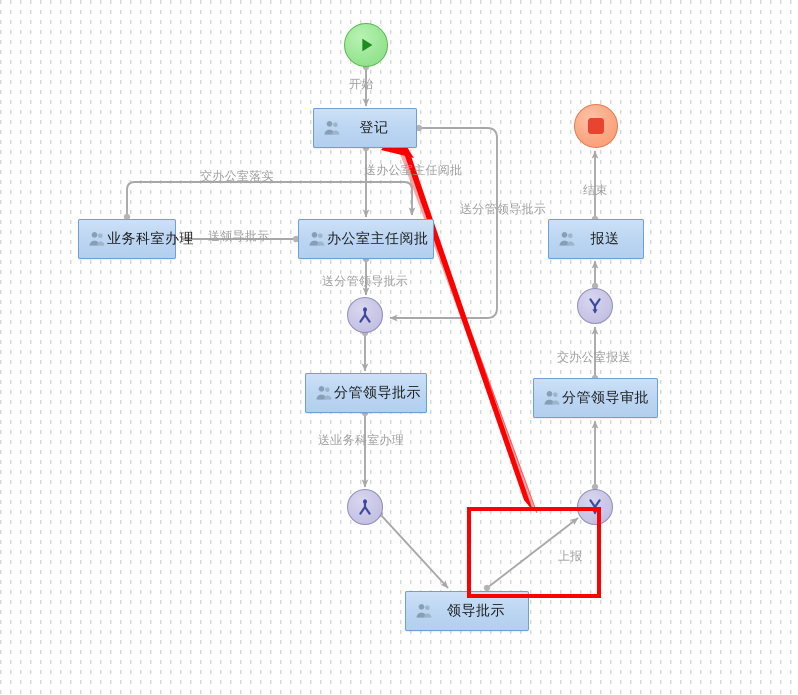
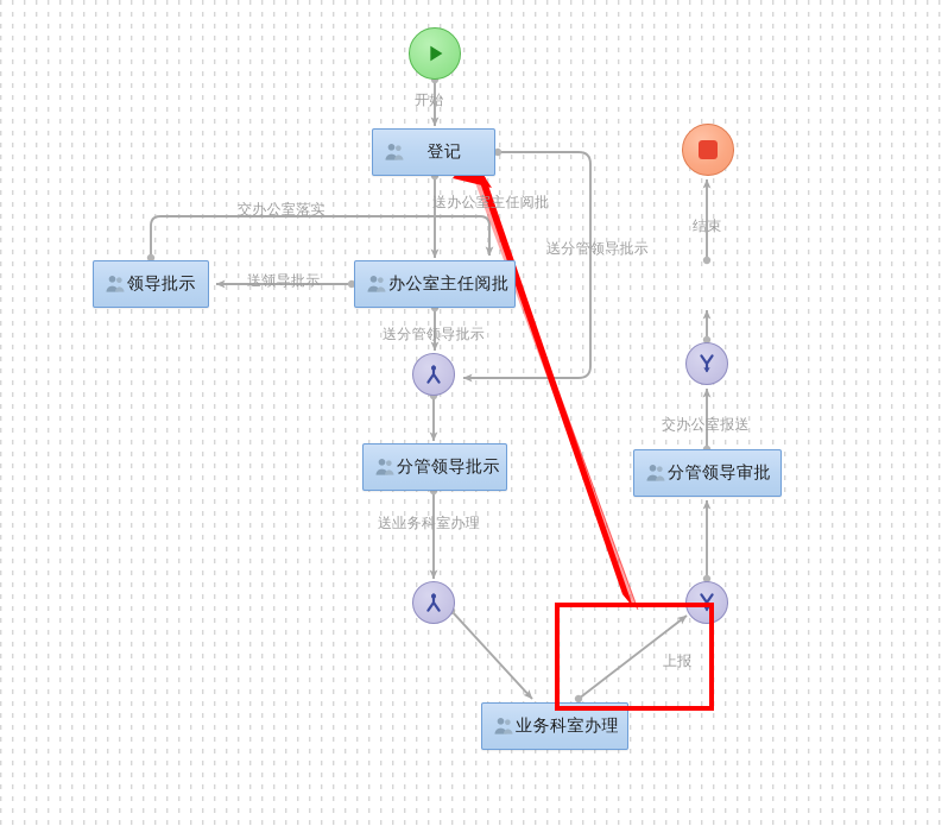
  登记
- 业务科室办理
+ 领导批示
  办公室主任阅批
- 报送
  分管领导批示
  分管领导审批
- 领导批示
+ 业务科室办理
  开始
  送办公室主任阅批
  交办公室落实
  送领导批示
  送分管领导批示
  送分管领导批示
  结束
  交办公室报送
  送业务科室办理
  上报
